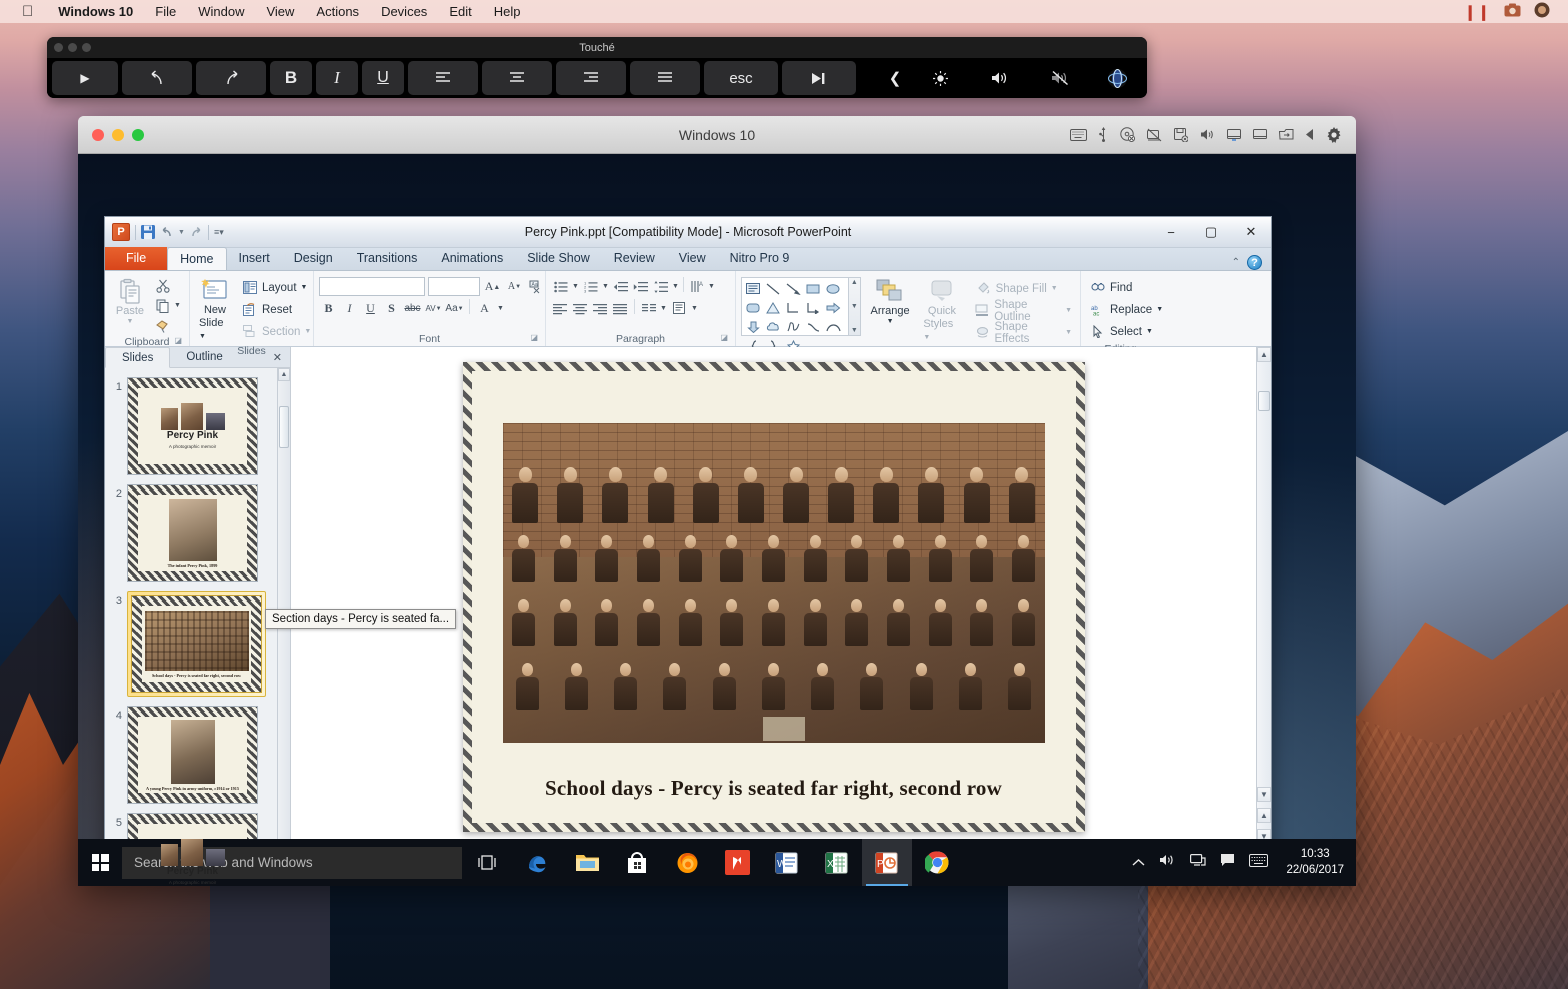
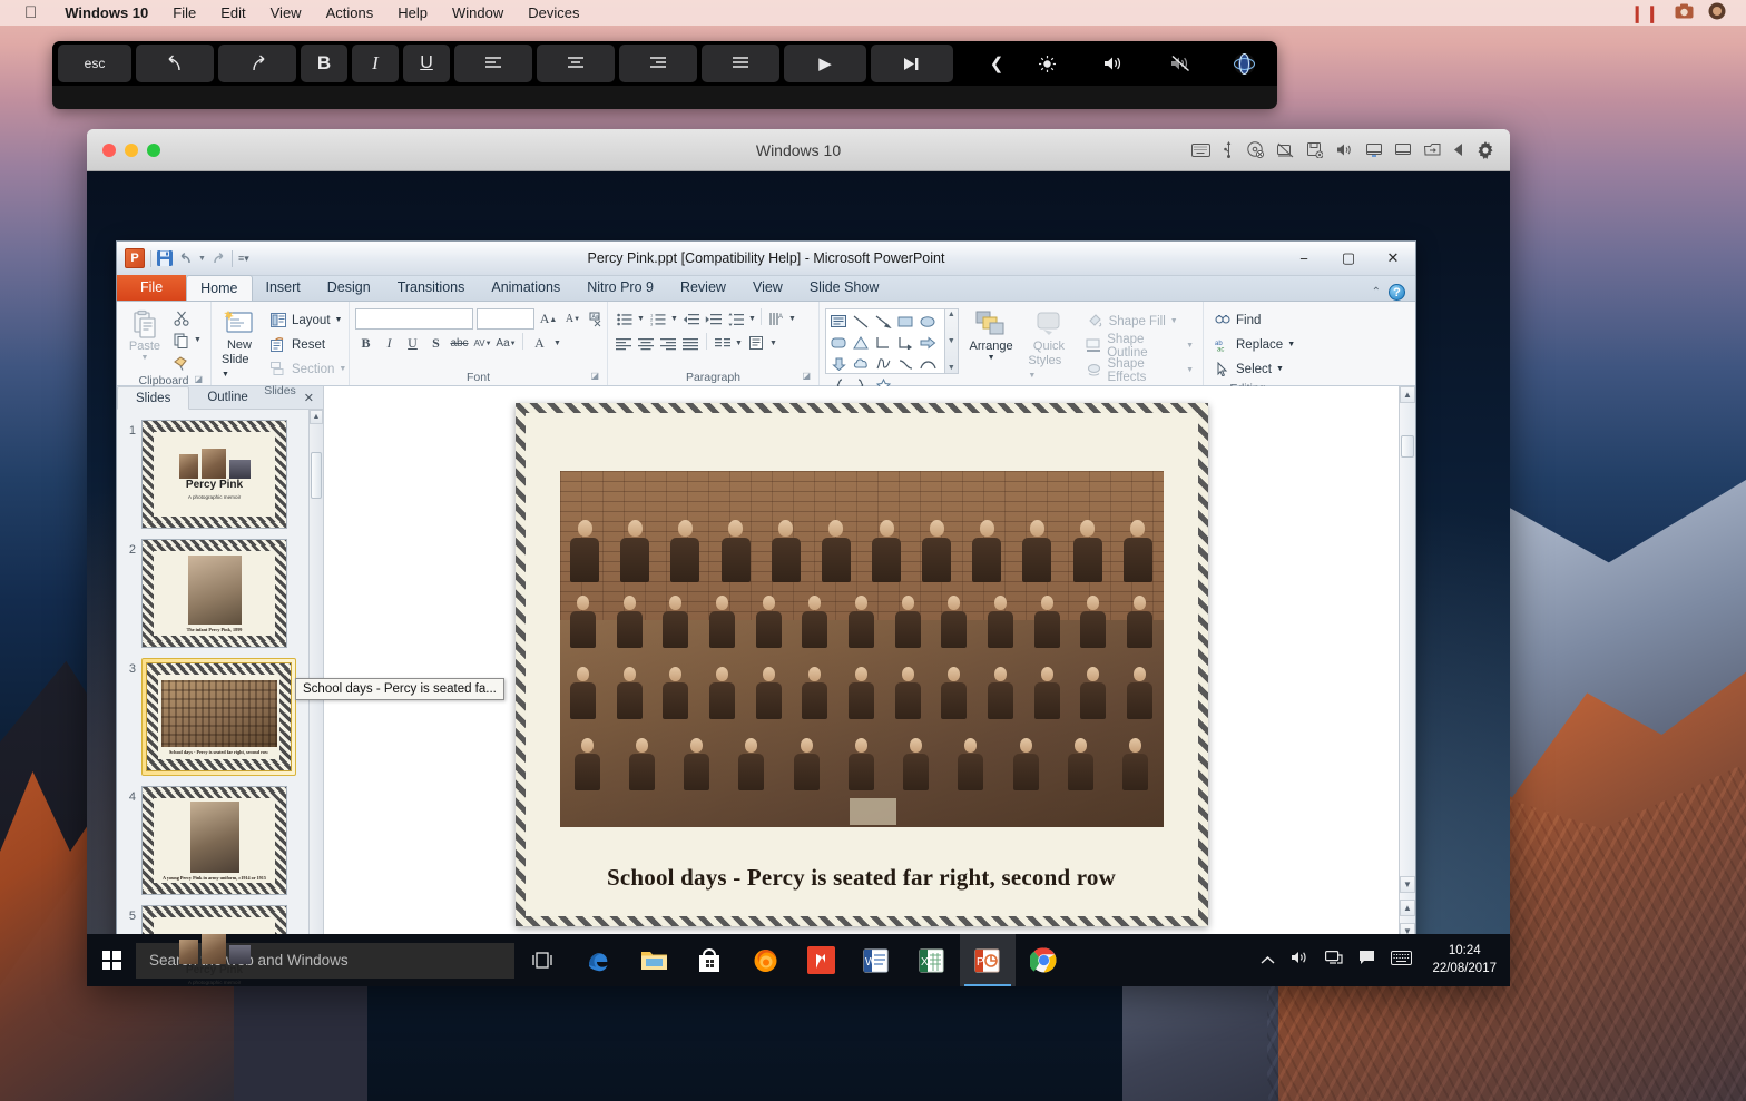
  
  Windows 10
  File
- Window
+ Edit
  View
  Actions
- Devices
+ Help
- Edit
+ Window
- Help
+ Devices
  ❙❙
- Touché
- ▶
+ esc
  B
  I
  U
- esc
+ ▶
  ❮
  Windows 10
  P
  ≡▾
- Percy Pink.ppt [Compatibility Mode] - Microsoft PowerPoint
+ Percy Pink.ppt [Compatibility Help] - Microsoft PowerPoint
  −
  ▢
  ✕
  File
  Home
  Insert
  Design
  Transitions
  Animations
- Slide Show
+ Nitro Pro 9
  Review
  View
- Nitro Pro 9
+ Slide Show
  ⌃
  ?
  Paste
  Clipboard
  ◪
  New
  Slide
  Layout
  Reset
  Section
  Slides
  A
  ▲
  A
  B
  I
  U
  S
  abc
  AV
  Aa
  A
  Font
  ◪
  Paragraph
  ◪
  Arrange
  Quick
  Styles
  Shape Fill
  Shape Outline
  Shape Effects
  Find
  Replace
  Select
  Slides
  Outline
  ✕
  1
  Percy Pink
  2
  3
  4
  5
  Percy Pink
- Section days - Percy is seated fa...
+ School days - Percy is seated fa...
  School days - Percy is seated far right, second row
  ▲
  ▼
  ▲
  ▼
  W
  X
  P
- 10:33
+ 10:24
- 22/06/2017
+ 22/08/2017
